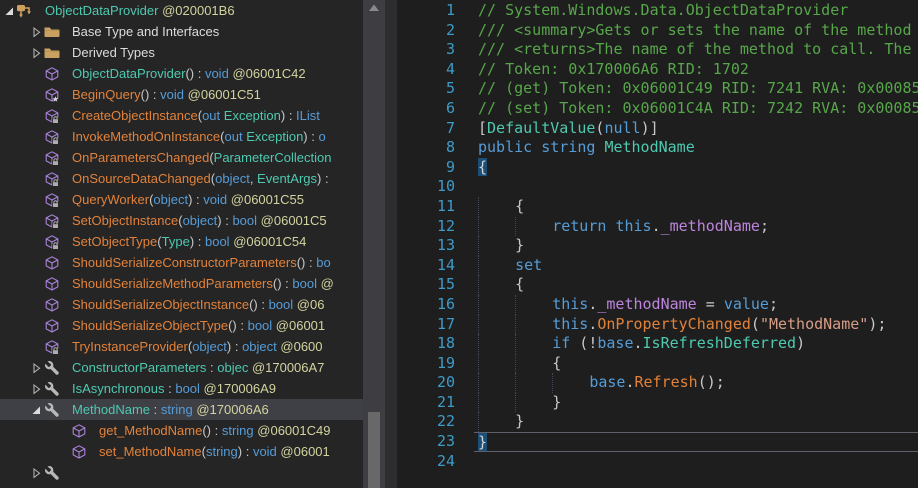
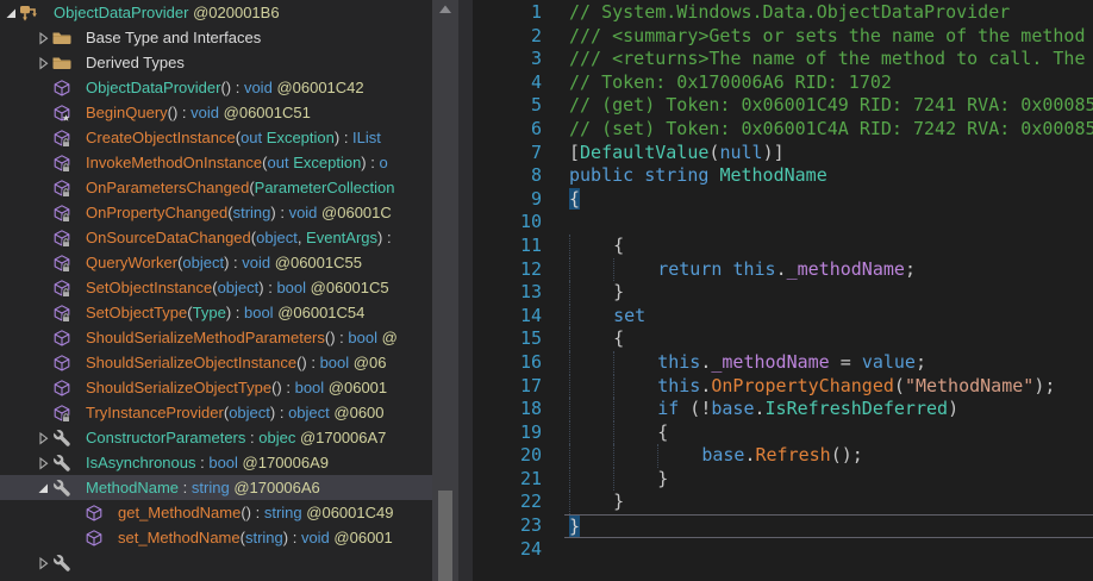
  ObjectDataProvider @020001B6
  Base Type and Interfaces
  Derived Types
  ObjectDataProvider() : void @06001C42
  BeginQuery() : void @06001C51
  CreateObjectInstance(out Exception) : IList
  InvokeMethodOnInstance(out Exception) : o
  OnParametersChanged(ParameterCollection
+ OnPropertyChanged(string) : void @06001C
  OnSourceDataChanged(object, EventArgs) :
  QueryWorker(object) : void @06001C55
  SetObjectInstance(object) : bool @06001C5
  SetObjectType(Type) : bool @06001C54
- ShouldSerializeConstructorParameters() : bo
  ShouldSerializeMethodParameters() : bool @
  ShouldSerializeObjectInstance() : bool @06
  ShouldSerializeObjectType() : bool @06001
  TryInstanceProvider(object) : object @0600
  ConstructorParameters : objec @170006A7
  IsAsynchronous : bool @170006A9
  MethodName : string @170006A6
  get_MethodName() : string @06001C49
  set_MethodName(string) : void @06001
  1
  // System.Windows.Data.ObjectDataProvider
  2
  /// <summary>Gets or sets the name of the method
  3
  /// <returns>The name of the method to call. The
  4
  // Token: 0x170006A6 RID: 1702
  5
  // (get) Token: 0x06001C49 RID: 7241 RVA: 0x00085
  6
  // (set) Token: 0x06001C4A RID: 7242 RVA: 0x00085
  7
  [DefaultValue(null)]
  8
  public string MethodName
  9
  {
  10
  11
  {
  12
  return this._methodName;
  13
  }
  14
  set
  15
  {
  16
  this._methodName = value;
  17
  this.OnPropertyChanged("MethodName");
  18
  if (!base.IsRefreshDeferred)
  19
  {
  20
  base.Refresh();
  21
  }
  22
  }
  23
  }
  24
